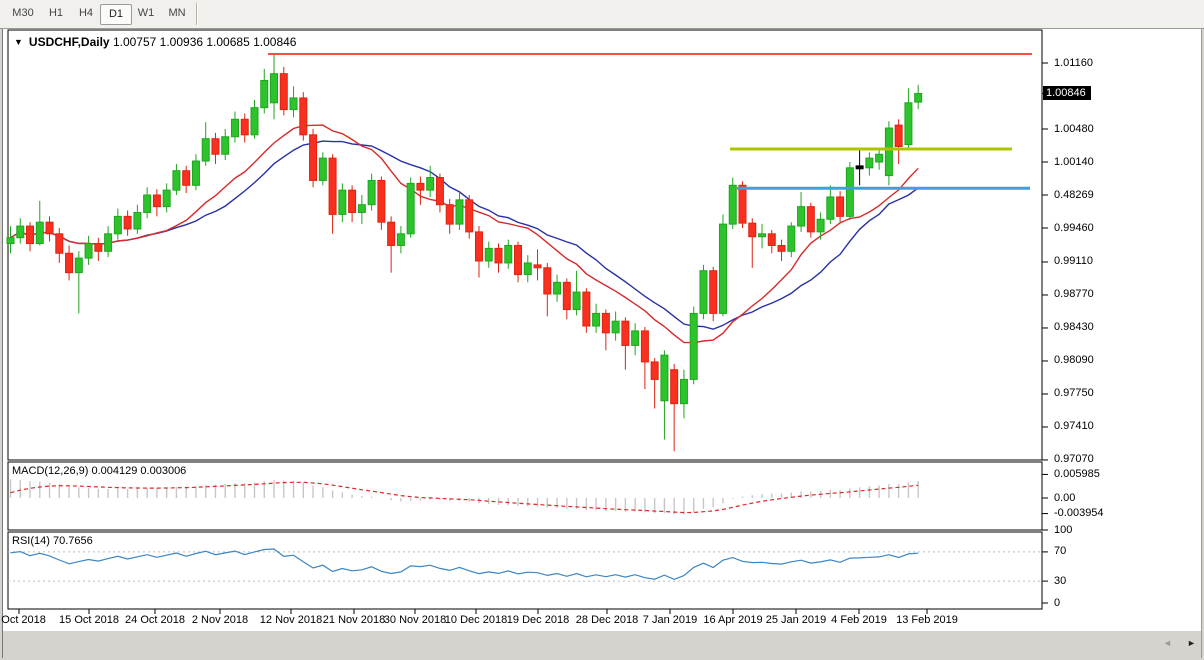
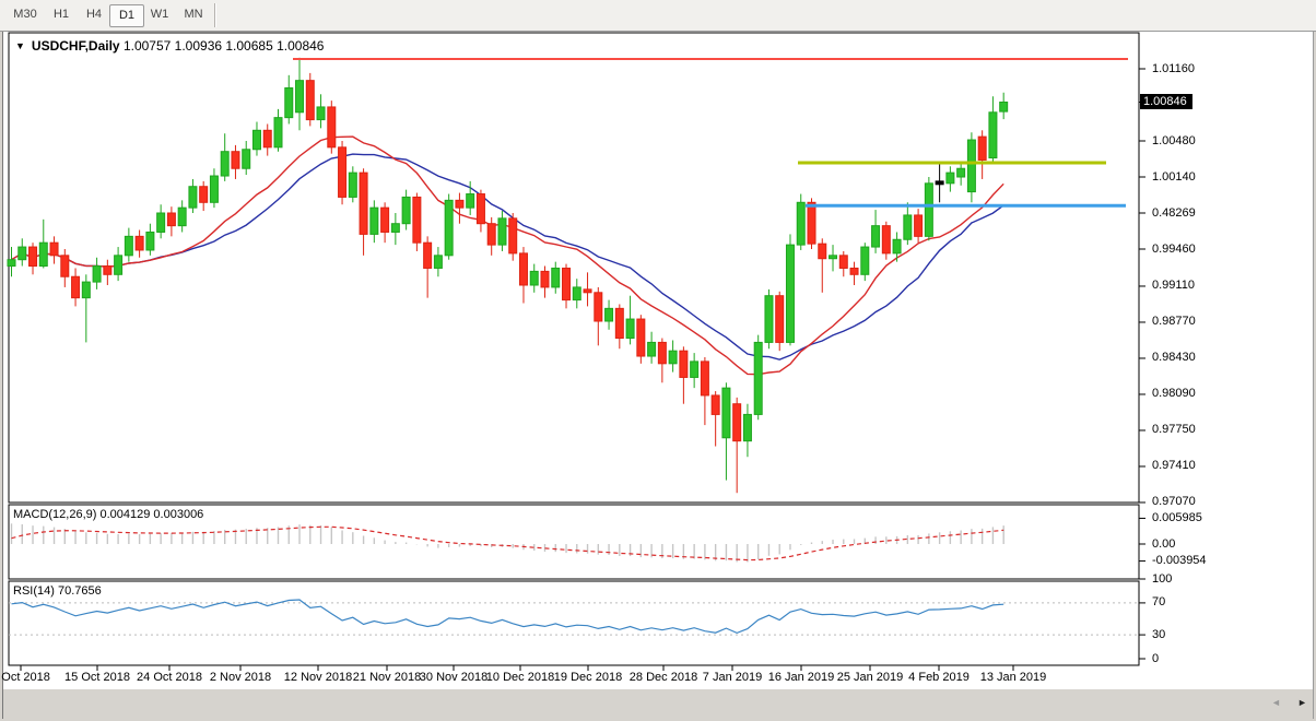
  M30
  H1
  H4
  D1
  W1
  MN
  ▼ USDCHF,Daily 1.00757 1.00936 1.00685 1.00846
  MACD(12,26,9) 0.004129 0.003006
  RSI(14) 70.7656
  1.01160
  1.00480
  1.00140
  0.48269
  0.99460
  0.99110
  0.98770
  0.98430
  0.98090
  0.97750
  0.97410
  0.97070
  0.005985
  0.00
  -0.003954
  100
  70
  30
  0
  1.00846
  Oct 2018
  15 Oct 2018
  24 Oct 2018
  2 Nov 2018
  12 Nov 2018
  21 Nov 2018
  30 Nov 2018
  10 Dec 2018
  19 Dec 2018
  28 Dec 2018
  7 Jan 2019
- 16 Apr 2019
+ 16 Jan 2019
  25 Jan 2019
  4 Feb 2019
- 13 Feb 2019
+ 13 Jan 2019
  ◄
  ►
